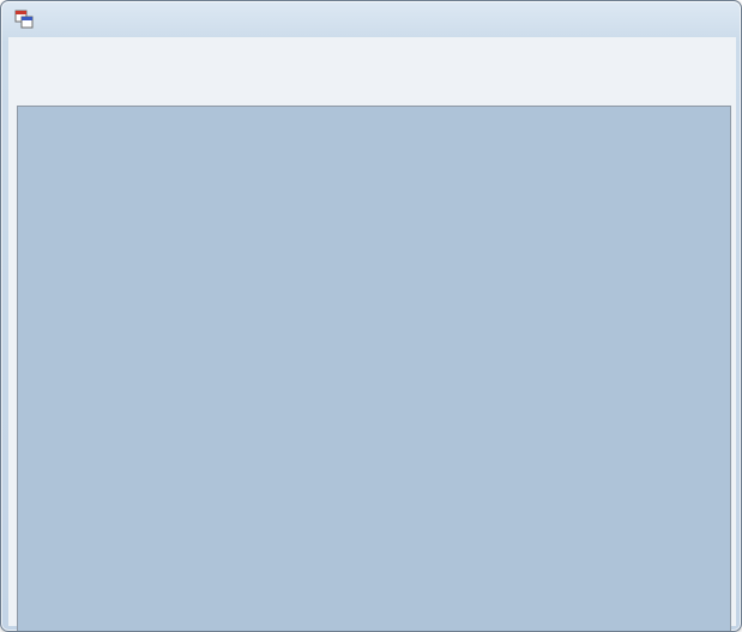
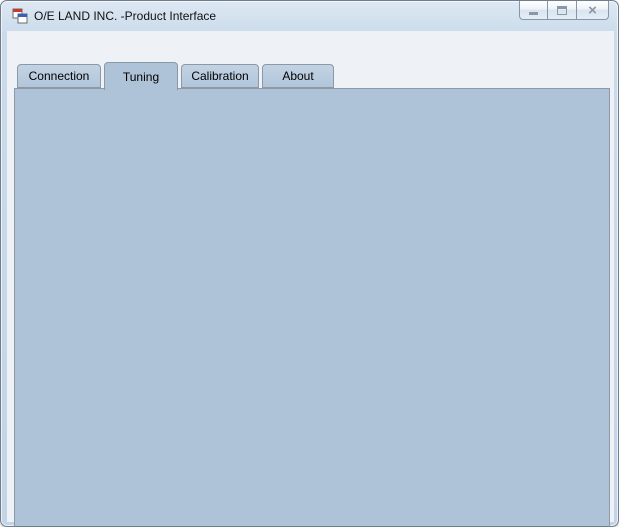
+ O/E LAND INC. -Product Interface
+ ×
+ Connection
+ Tuning
+ Calibration
+ About
